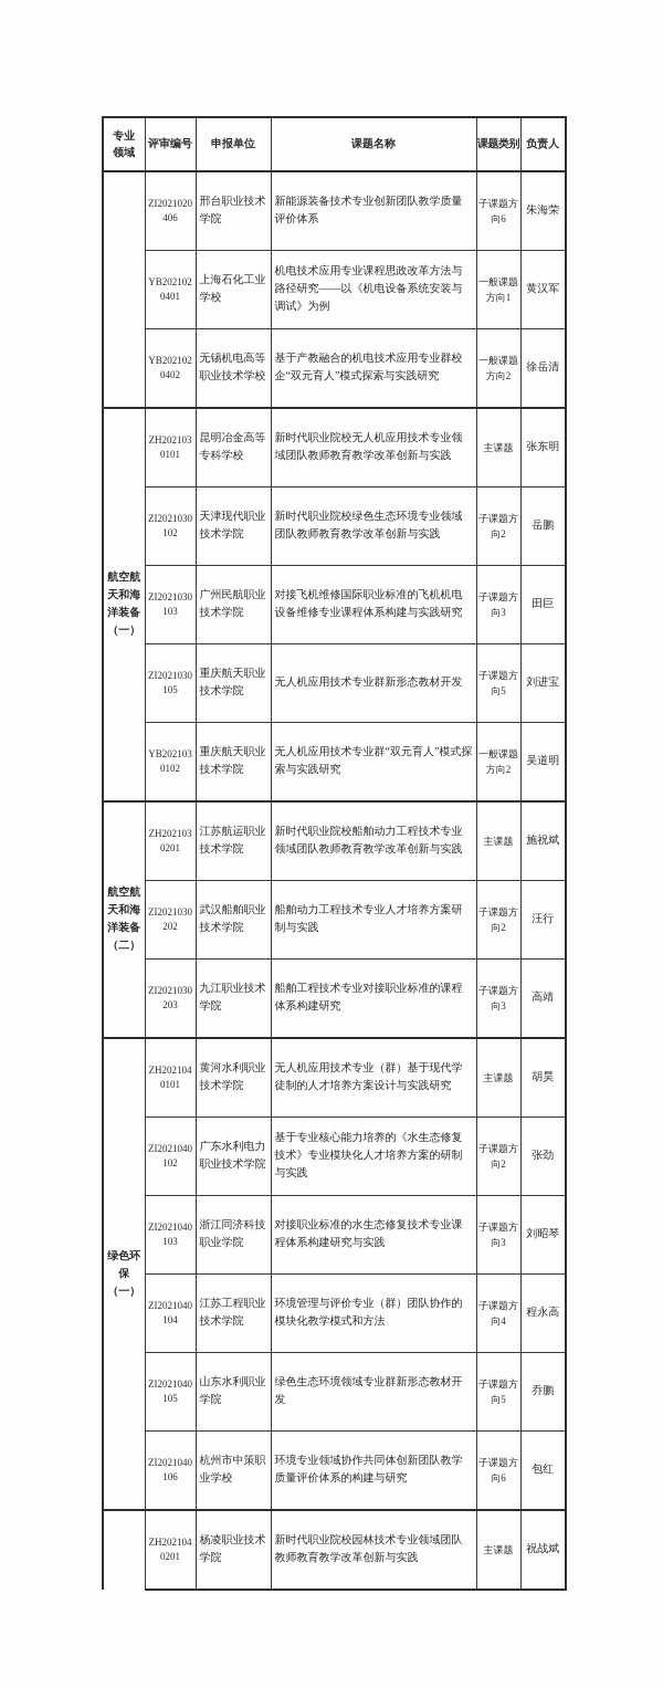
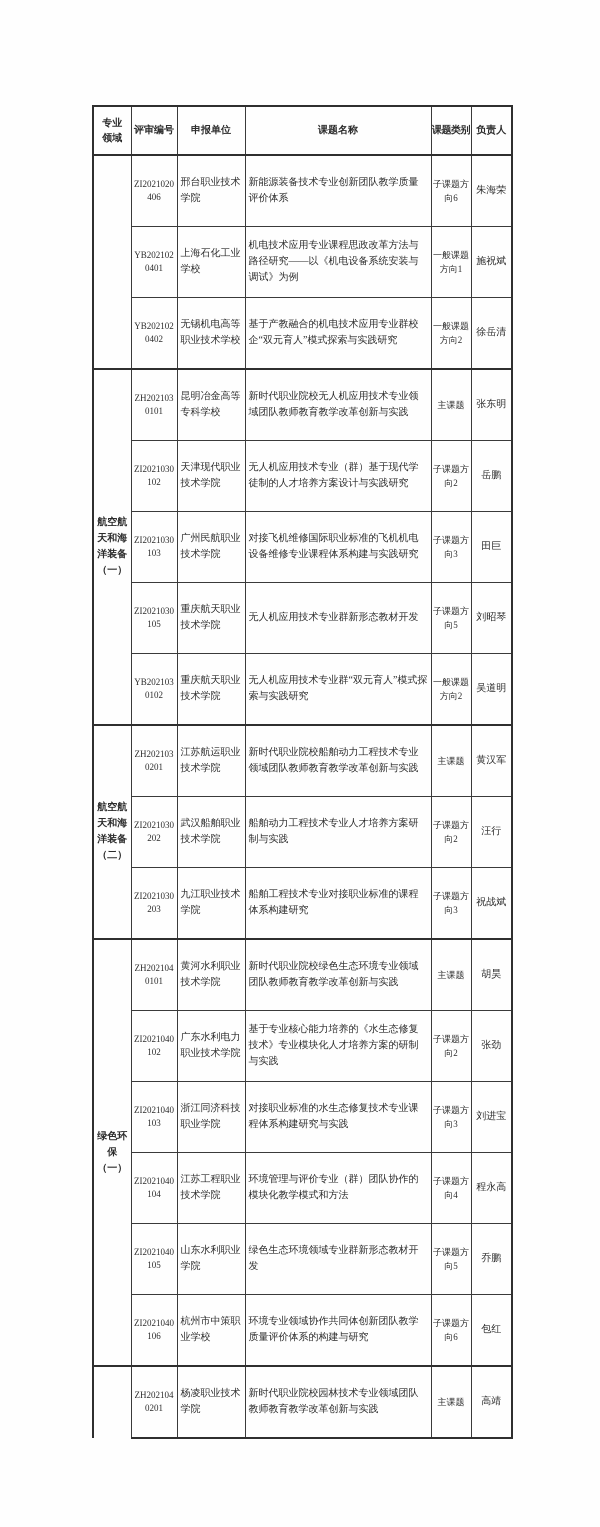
  专业领域	评审编号	申报单位	课题名称	课题类别	负责人
  	ZI2021020406	邢台职业技术学院	新能源装备技术专业创新团队教学质量评价体系	子课题方向6	朱海荣
- YB2021020401	上海石化工业学校	机电技术应用专业课程思政改革方法与路径研究——以《机电设备系统安装与调试》为例	一般课题方向1	黄汉军
+ YB2021020401	上海石化工业学校	机电技术应用专业课程思政改革方法与路径研究——以《机电设备系统安装与调试》为例	一般课题方向1	施祝斌
  YB2021020402	无锡机电高等职业技术学校	基于产教融合的机电技术应用专业群校企“双元育人”模式探索与实践研究	一般课题方向2	徐岳清
  航空航天和海洋装备（一）	ZH2021030101	昆明冶金高等专科学校	新时代职业院校无人机应用技术专业领域团队教师教育教学改革创新与实践	主课题	张东明
- ZI2021030102	天津现代职业技术学院	新时代职业院校绿色生态环境专业领域团队教师教育教学改革创新与实践	子课题方向2	岳鹏
+ ZI2021030102	天津现代职业技术学院	无人机应用技术专业（群）基于现代学徒制的人才培养方案设计与实践研究	子课题方向2	岳鹏
  ZI2021030103	广州民航职业技术学院	对接飞机维修国际职业标准的飞机机电设备维修专业课程体系构建与实践研究	子课题方向3	田巨
- ZI2021030105	重庆航天职业技术学院	无人机应用技术专业群新形态教材开发	子课题方向5	刘进宝
+ ZI2021030105	重庆航天职业技术学院	无人机应用技术专业群新形态教材开发	子课题方向5	刘昭琴
  YB2021030102	重庆航天职业技术学院	无人机应用技术专业群“双元育人”模式探索与实践研究	一般课题方向2	吴道明
- 航空航天和海洋装备（二）	ZH2021030201	江苏航运职业技术学院	新时代职业院校船舶动力工程技术专业领域团队教师教育教学改革创新与实践	主课题	施祝斌
+ 航空航天和海洋装备（二）	ZH2021030201	江苏航运职业技术学院	新时代职业院校船舶动力工程技术专业领域团队教师教育教学改革创新与实践	主课题	黄汉军
  ZI2021030202	武汉船舶职业技术学院	船舶动力工程技术专业人才培养方案研制与实践	子课题方向2	汪行
- ZI2021030203	九江职业技术学院	船舶工程技术专业对接职业标准的课程体系构建研究	子课题方向3	高靖
+ ZI2021030203	九江职业技术学院	船舶工程技术专业对接职业标准的课程体系构建研究	子课题方向3	祝战斌
- 绿色环保（一）	ZH2021040101	黄河水利职业技术学院	无人机应用技术专业（群）基于现代学徒制的人才培养方案设计与实践研究	主课题	胡昊
+ 绿色环保（一）	ZH2021040101	黄河水利职业技术学院	新时代职业院校绿色生态环境专业领域团队教师教育教学改革创新与实践	主课题	胡昊
  ZI2021040102	广东水利电力职业技术学院	基于专业核心能力培养的《水生态修复技术》专业模块化人才培养方案的研制与实践	子课题方向2	张劲
- ZI2021040103	浙江同济科技职业学院	对接职业标准的水生态修复技术专业课程体系构建研究与实践	子课题方向3	刘昭琴
+ ZI2021040103	浙江同济科技职业学院	对接职业标准的水生态修复技术专业课程体系构建研究与实践	子课题方向3	刘进宝
  ZI2021040104	江苏工程职业技术学院	环境管理与评价专业（群）团队协作的模块化教学模式和方法	子课题方向4	程永高
  ZI2021040105	山东水利职业学院	绿色生态环境领域专业群新形态教材开发	子课题方向5	乔鹏
  ZI2021040106	杭州市中策职业学校	环境专业领域协作共同体创新团队教学质量评价体系的构建与研究	子课题方向6	包红
- 	ZH2021040201	杨凌职业技术学院	新时代职业院校园林技术专业领域团队教师教育教学改革创新与实践	主课题	祝战斌
+ 	ZH2021040201	杨凌职业技术学院	新时代职业院校园林技术专业领域团队教师教育教学改革创新与实践	主课题	高靖
